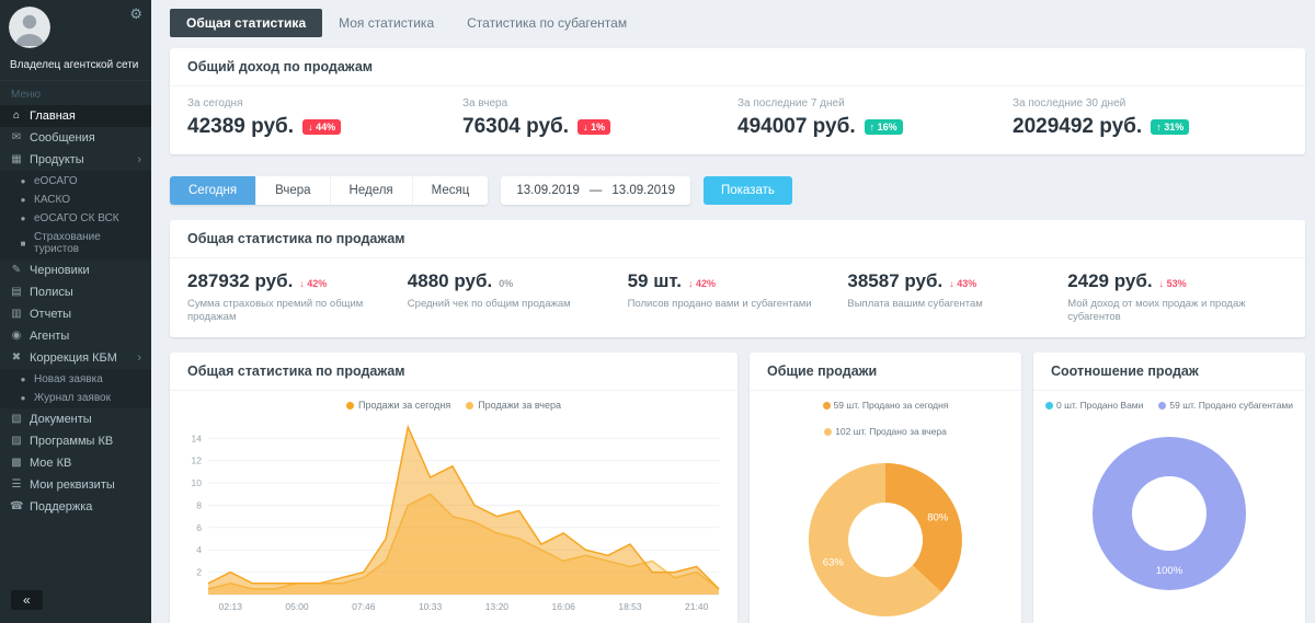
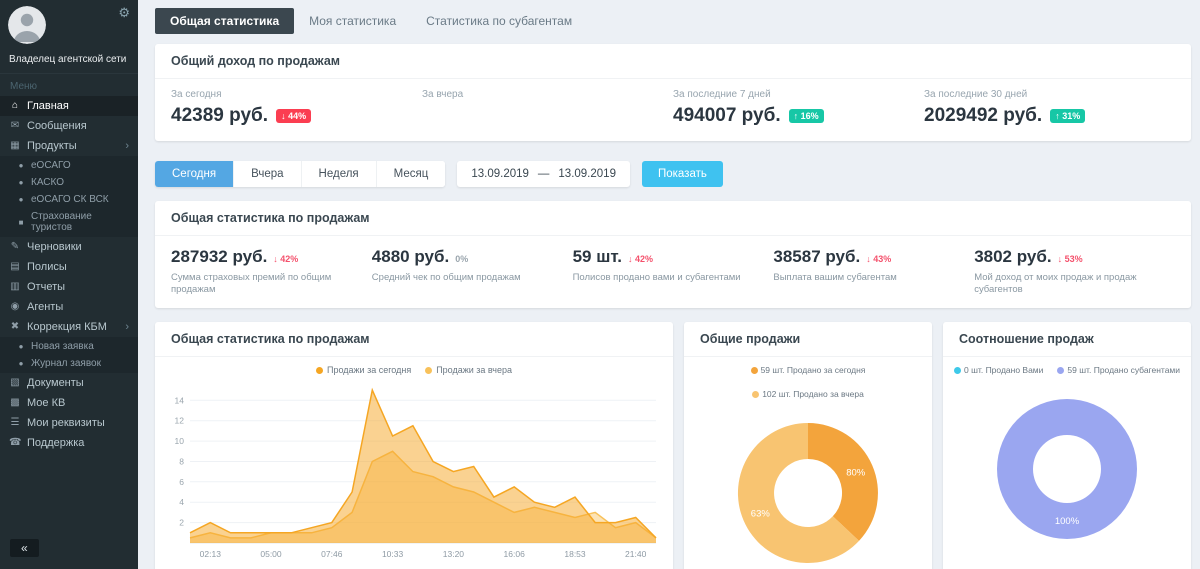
  ⚙
  Владелец агентской сети
  Меню
  ⌂
  Главная
  ✉
  Сообщения
  ▦
  Продукты
  ›
  ●
  еОСАГО
  ●
  КАСКО
  ●
  еОСАГО СК ВСК
  ■
  Страхование туристов
  ✎
  Черновики
  ▤
  Полисы
  ▥
  Отчеты
  ◉
  Агенты
  ✖
  Коррекция КБМ
  ›
  ●
  Новая заявка
  ●
  Журнал заявок
  ▧
  Документы
- ▨
- Программы КВ
  ▩
  Мое КВ
  ☰
  Мои реквизиты
  ☎
  Поддержка
  «
  Общая статистика
  Моя статистика
  Статистика по субагентам
  Общий доход по продажам
  За сегодня
  42389 руб.
  ↓ 44%
  За вчера
- 76304 руб.
- ↓ 1%
  За последние 7 дней
  494007 руб.
  ↑ 16%
  За последние 30 дней
  2029492 руб.
  ↑ 31%
  Сегодня
  Вчера
  Неделя
  Месяц
  13.09.2019
  —
  13.09.2019
  Показать
  Общая статистика по продажам
  287932 руб.
  ↓ 42%
  Сумма страховых премий по общим продажам
  4880 руб.
  0%
  Средний чек по общим продажам
  59 шт.
  ↓ 42%
  Полисов продано вами и субагентами
  38587 руб.
  ↓ 43%
  Выплата вашим субагентам
- 2429 руб.
+ 3802 руб.
  ↓ 53%
  Мой доход от моих продаж и продаж субагентов
  Общая статистика по продажам
  Продажи за сегодня
  Продажи за вчера
  2
  4
  6
  8
  10
  12
  14
  02:13
  05:00
  07:46
  10:33
  13:20
  16:06
  18:53
  21:40
  Общие продажи
  59 шт. Продано за сегодня
  102 шт. Продано за вчера
  80%
  63%
  Соотношение продаж
  0 шт. Продано Вами
  59 шт. Продано субагентами
  100%
